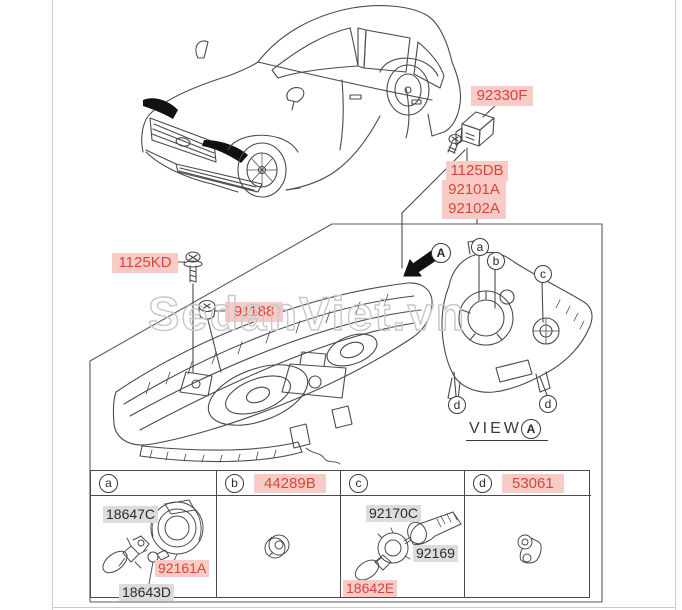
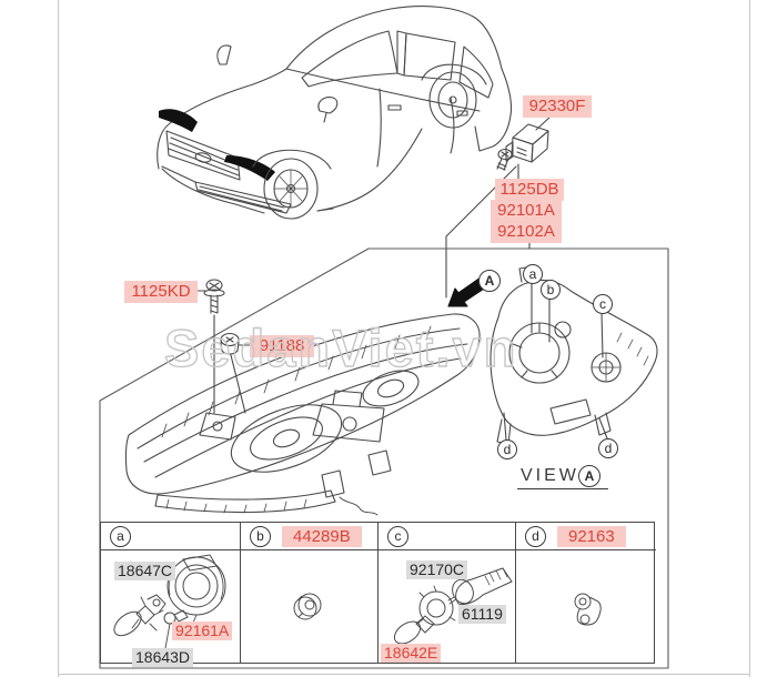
  SedanViet.vn
  92330F
  1125DB
  92101A
  92102A
  1125KD
  91188
  VIEW
  A
  A
  a
  b
  c
  d
  d
  a
  18647C
  92161A
  18643D
  b
  44289B
  c
  92170C
- 92169
+ 61119
  18642E
  d
- 53061
+ 92163
